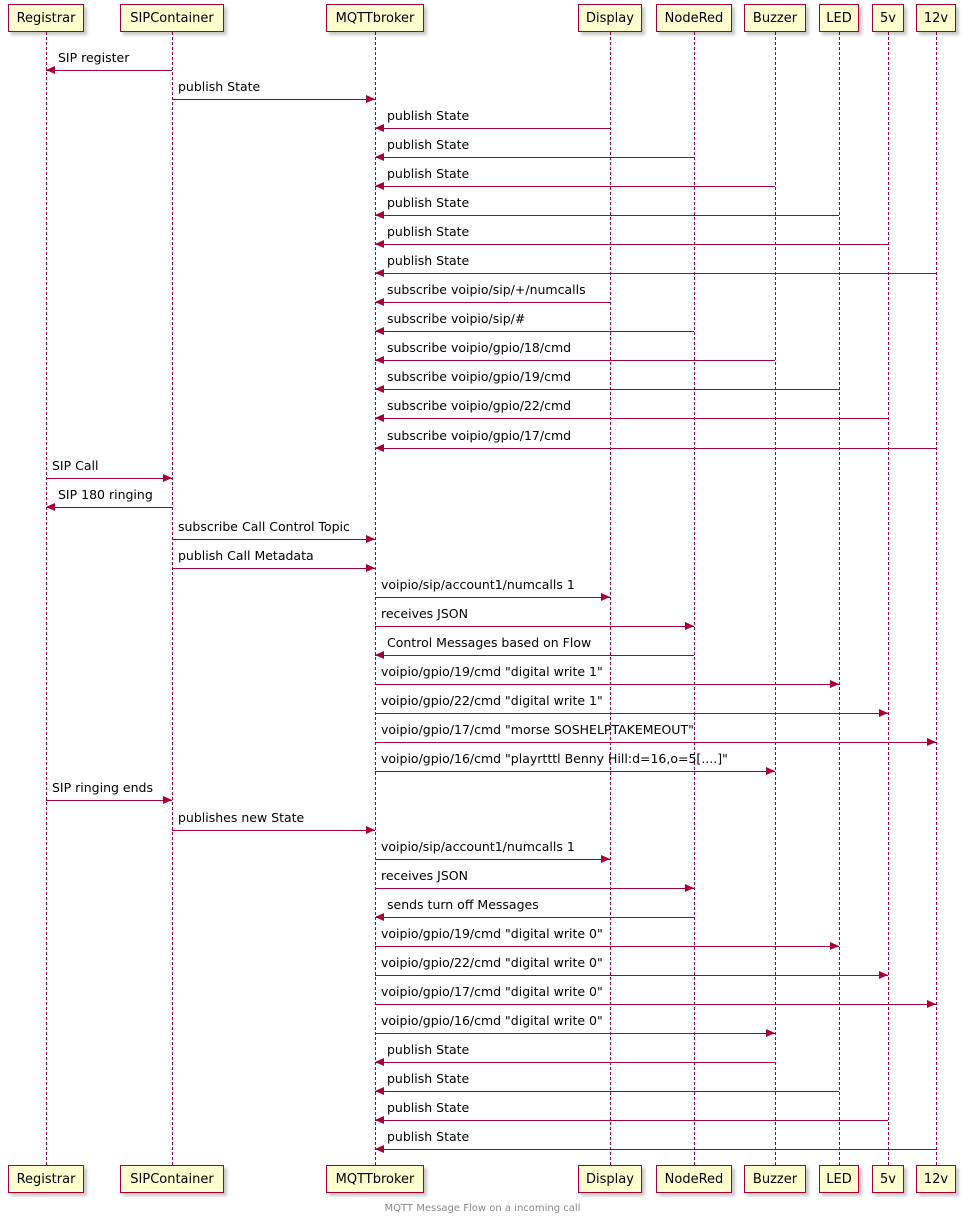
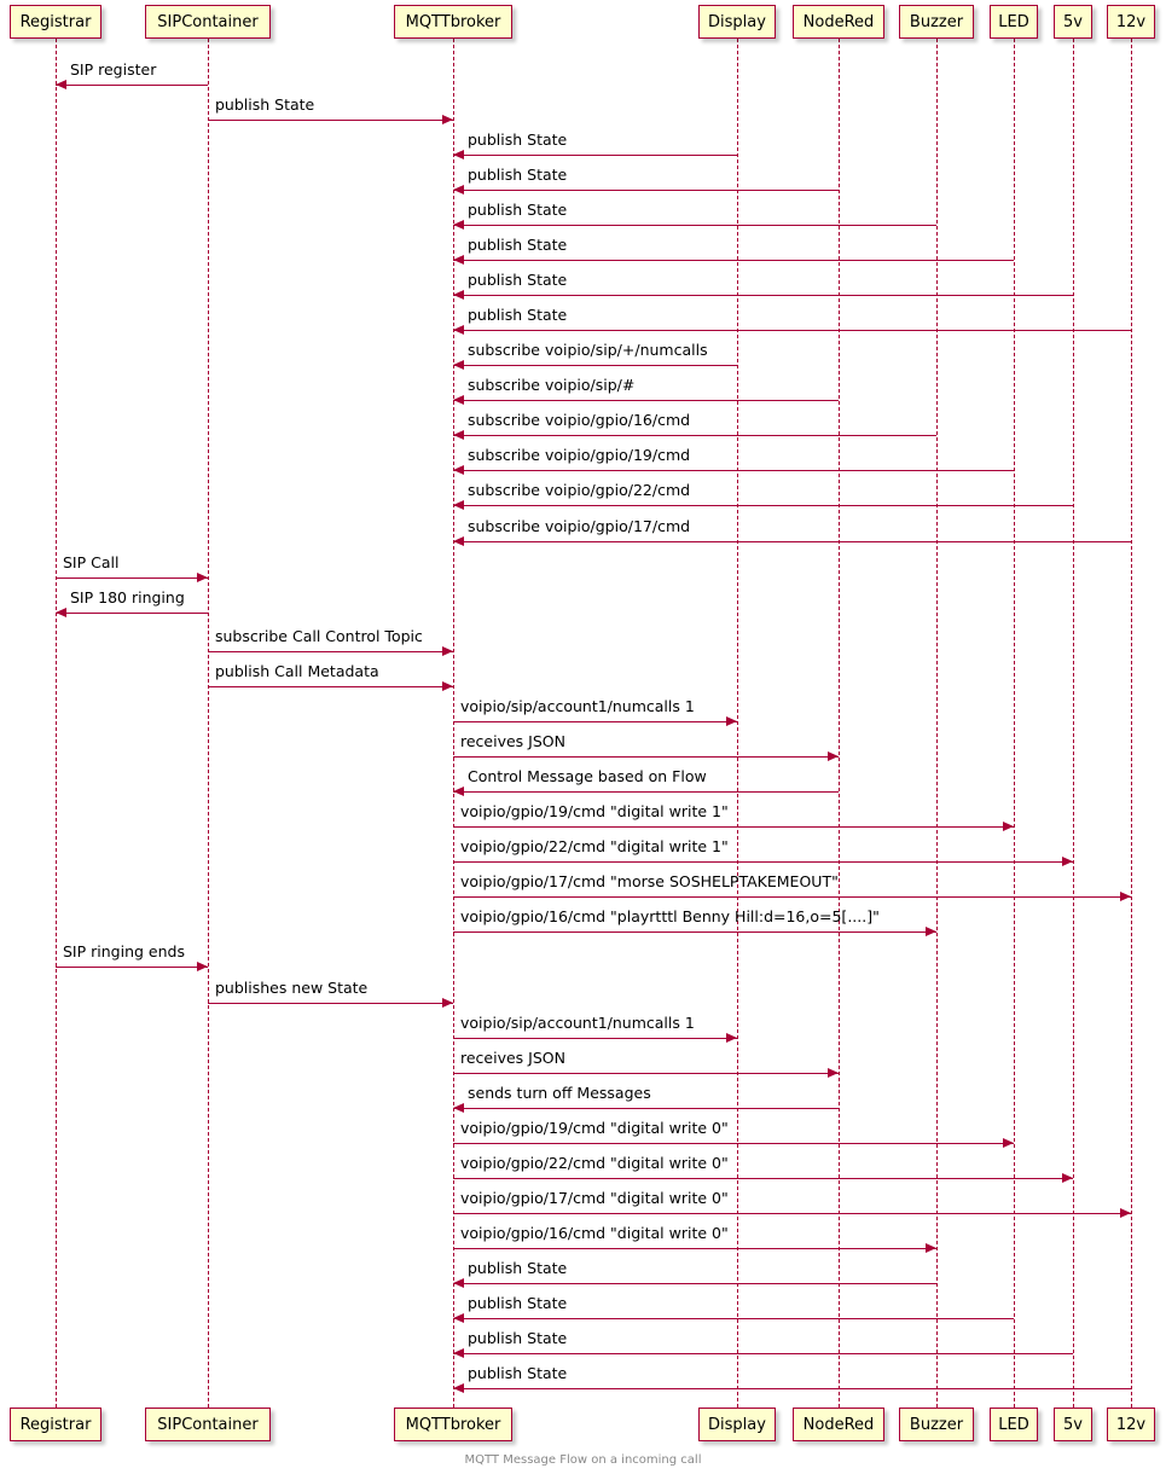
  Registrar
  SIPContainer
  MQTTbroker
  Display
  NodeRed
  Buzzer
  LED
  5v
  12v
  SIP register
  publish State
  publish State
  publish State
  publish State
  publish State
  publish State
  publish State
  subscribe voipio/sip/+/numcalls
  subscribe voipio/sip/#
- subscribe voipio/gpio/18/cmd
+ subscribe voipio/gpio/16/cmd
  subscribe voipio/gpio/19/cmd
  subscribe voipio/gpio/22/cmd
  subscribe voipio/gpio/17/cmd
  SIP Call
  SIP 180 ringing
  subscribe Call Control Topic
  publish Call Metadata
  voipio/sip/account1/numcalls 1
  receives JSON
- Control Messages based on Flow
+ Control Message based on Flow
  voipio/gpio/19/cmd "digital write 1"
  voipio/gpio/22/cmd "digital write 1"
  voipio/gpio/17/cmd "morse SOSHELPTAKEMEOUT"
  voipio/gpio/16/cmd "playrtttl Benny Hill:d=16,o=5[....]"
  SIP ringing ends
  publishes new State
  voipio/sip/account1/numcalls 1
  receives JSON
  sends turn off Messages
  voipio/gpio/19/cmd "digital write 0"
  voipio/gpio/22/cmd "digital write 0"
  voipio/gpio/17/cmd "digital write 0"
  voipio/gpio/16/cmd "digital write 0"
  publish State
  publish State
  publish State
  publish State
  Registrar
  SIPContainer
  MQTTbroker
  Display
  NodeRed
  Buzzer
  LED
  5v
  12v
  MQTT Message Flow on a incoming call
